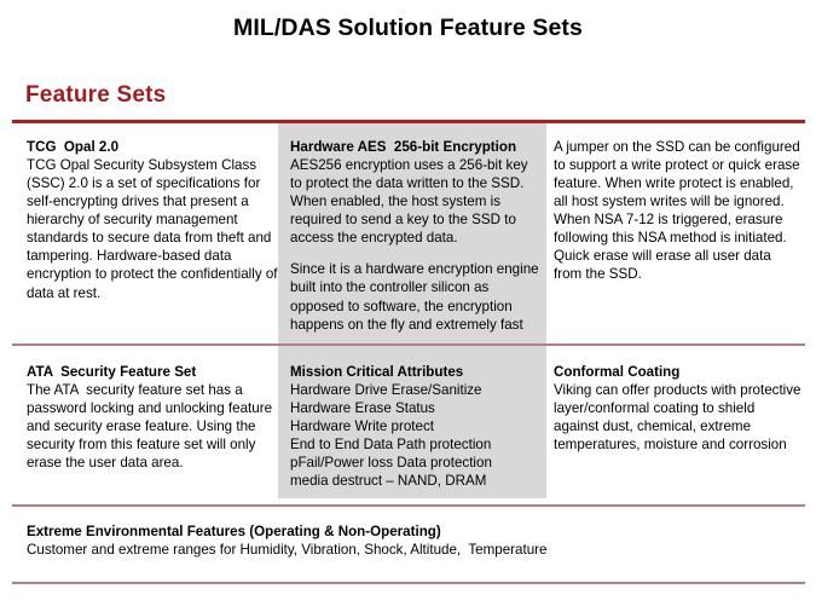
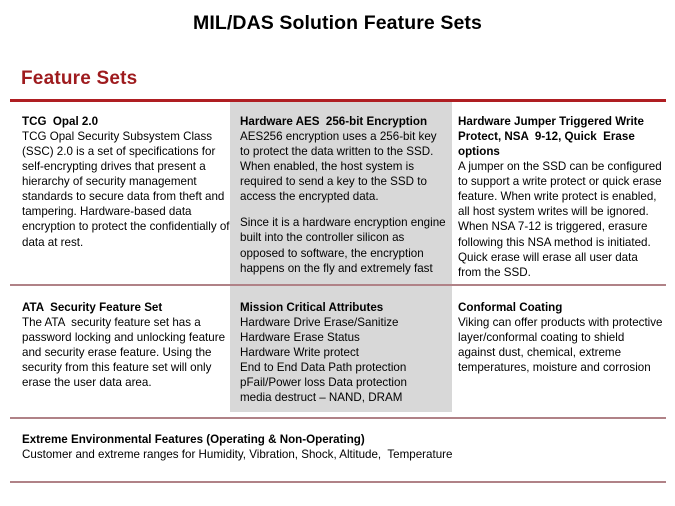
  MIL/DAS Solution Feature Sets
  Feature Sets
  TCG Opal 2.0
  TCG Opal Security Subsystem Class (SSC) 2.0 is a set of specifications for self-encrypting drives that present a hierarchy of security management standards to secure data from theft and tampering. Hardware-based data encryption to protect the confidentially of data at rest.
  Hardware AES 256-bit Encryption
  AES256 encryption uses a 256-bit key to protect the data written to the SSD. When enabled, the host system is required to send a key to the SSD to access the encrypted data.
  Since it is a hardware encryption engine built into the controller silicon as opposed to software, the encryption happens on the fly and extremely fast
+ Hardware Jumper Triggered Write Protect, NSA 9-12, Quick Erase options
  A jumper on the SSD can be configured to support a write protect or quick erase feature. When write protect is enabled, all host system writes will be ignored. When NSA 7-12 is triggered, erasure following this NSA method is initiated. Quick erase will erase all user data from the SSD.
  ATA Security Feature Set
  The ATA security feature set has a password locking and unlocking feature and security erase feature. Using the security from this feature set will only erase the user data area.
  Mission Critical Attributes
  Hardware Drive Erase/Sanitize
  Hardware Erase Status
  Hardware Write protect
  End to End Data Path protection
  pFail/Power loss Data protection
  media destruct – NAND, DRAM
  Conformal Coating
  Viking can offer products with protective layer/conformal coating to shield against dust, chemical, extreme temperatures, moisture and corrosion
  Extreme Environmental Features (Operating & Non-Operating)
  Customer and extreme ranges for Humidity, Vibration, Shock, Altitude, Temperature
